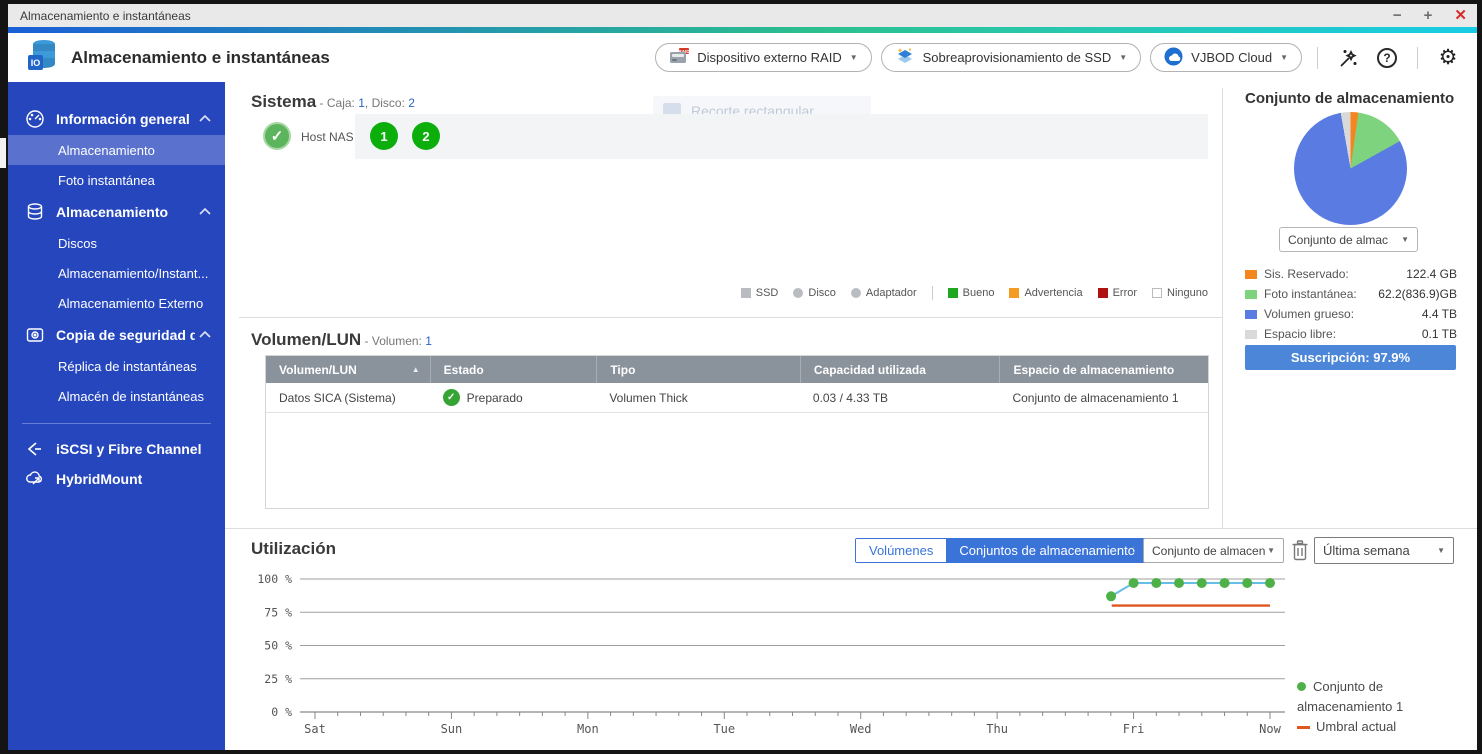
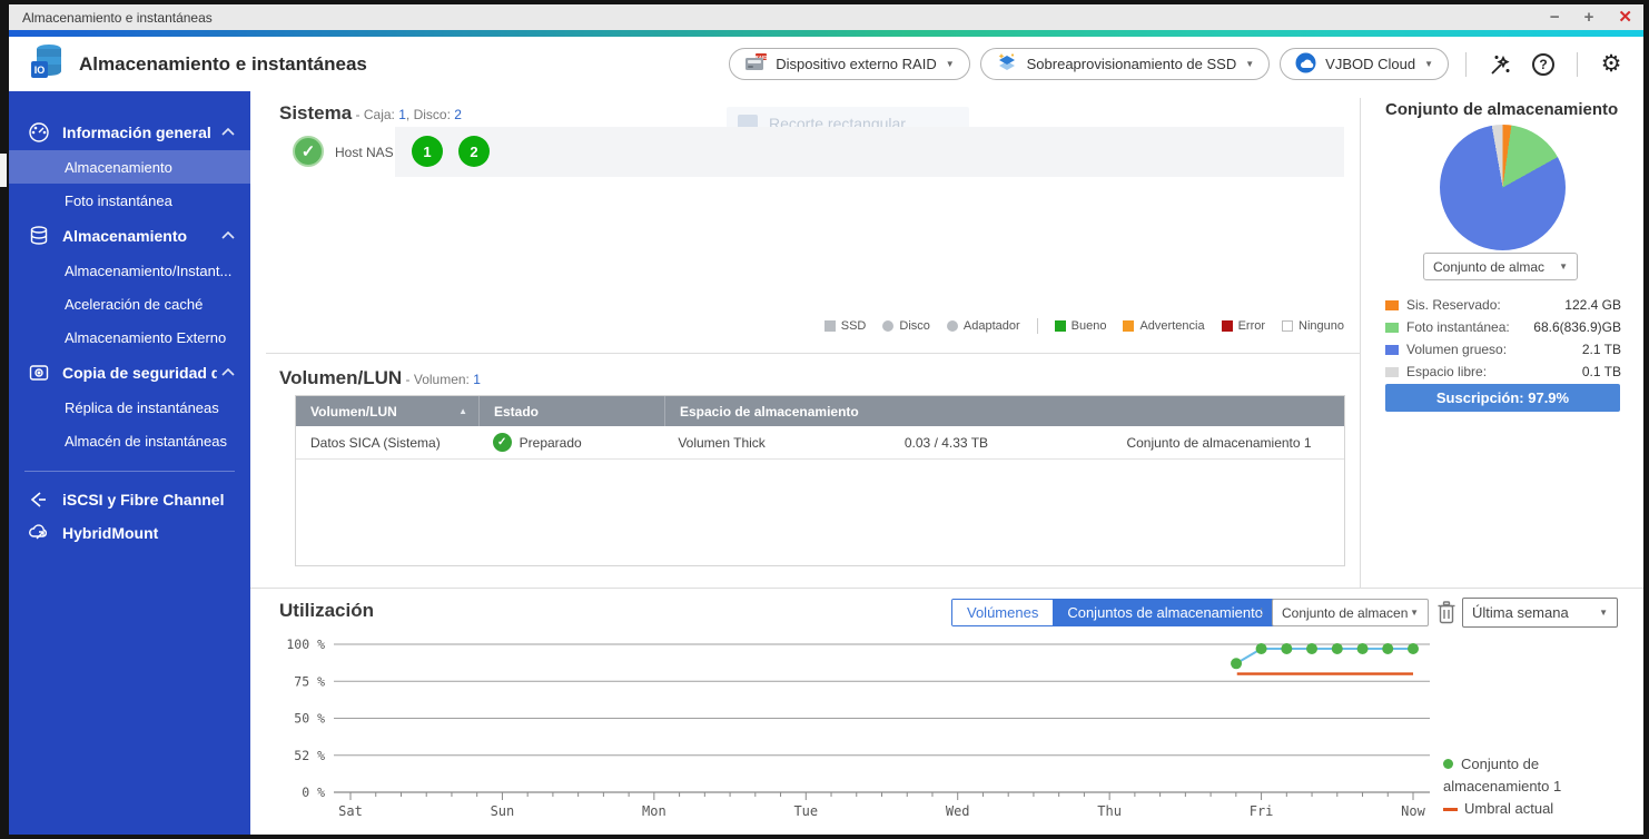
  Almacenamiento e instantáneas
  −
  +
  ✕
  IO
  Almacenamiento e instantáneas
  Dispositivo externo RAID
  ▼
  Sobreaprovisionamiento de SSD
  ▼
  VJBOD Cloud
  ▼
  ?
  ⚙
  Información general
  Almacenamiento
  Foto instantánea
  Almacenamiento
- Discos
  Almacenamiento/Instant...
+ Aceleración de caché
  Almacenamiento Externo
  Copia de seguridad d
  Réplica de instantáneas
  Almacén de instantáneas
  iSCSI y Fibre Channel
  HybridMount
  Sistema - Caja: 1, Disco: 2
  Recorte rectangular
  ✓
  Host NAS
  1
  2
  SSD
  Disco
  Adaptador
  Bueno
  Advertencia
  Error
  Ninguno
  Volumen/LUN - Volumen: 1
  Volumen/LUN
  ▲
  Estado
- Tipo
- Capacidad utilizada
  Espacio de almacenamiento
  Datos SICA (Sistema)
  ✓
  Preparado
  Volumen Thick
  0.03 / 4.33 TB
  Conjunto de almacenamiento 1
  Conjunto de almacenamiento
  Conjunto de almac
  ▼
  Sis. Reservado:
  122.4 GB
  Foto instantánea:
- 62.2(836.9)GB
+ 68.6(836.9)GB
  Volumen grueso:
- 4.4 TB
+ 2.1 TB
  Espacio libre:
  0.1 TB
  Suscripción: 97.9%
  Utilización
  Volúmenes
  Conjuntos de almacenamiento
  :
  Conjunto de almacen
  ▼
  Última semana
  ▼
  0 %
- 25 %
+ 52 %
  50 %
  75 %
  100 %
  Sat
  Sun
  Mon
  Tue
  Wed
  Thu
  Fri
  Now
  Conjunto de almacenamiento 1
  Umbral actual
